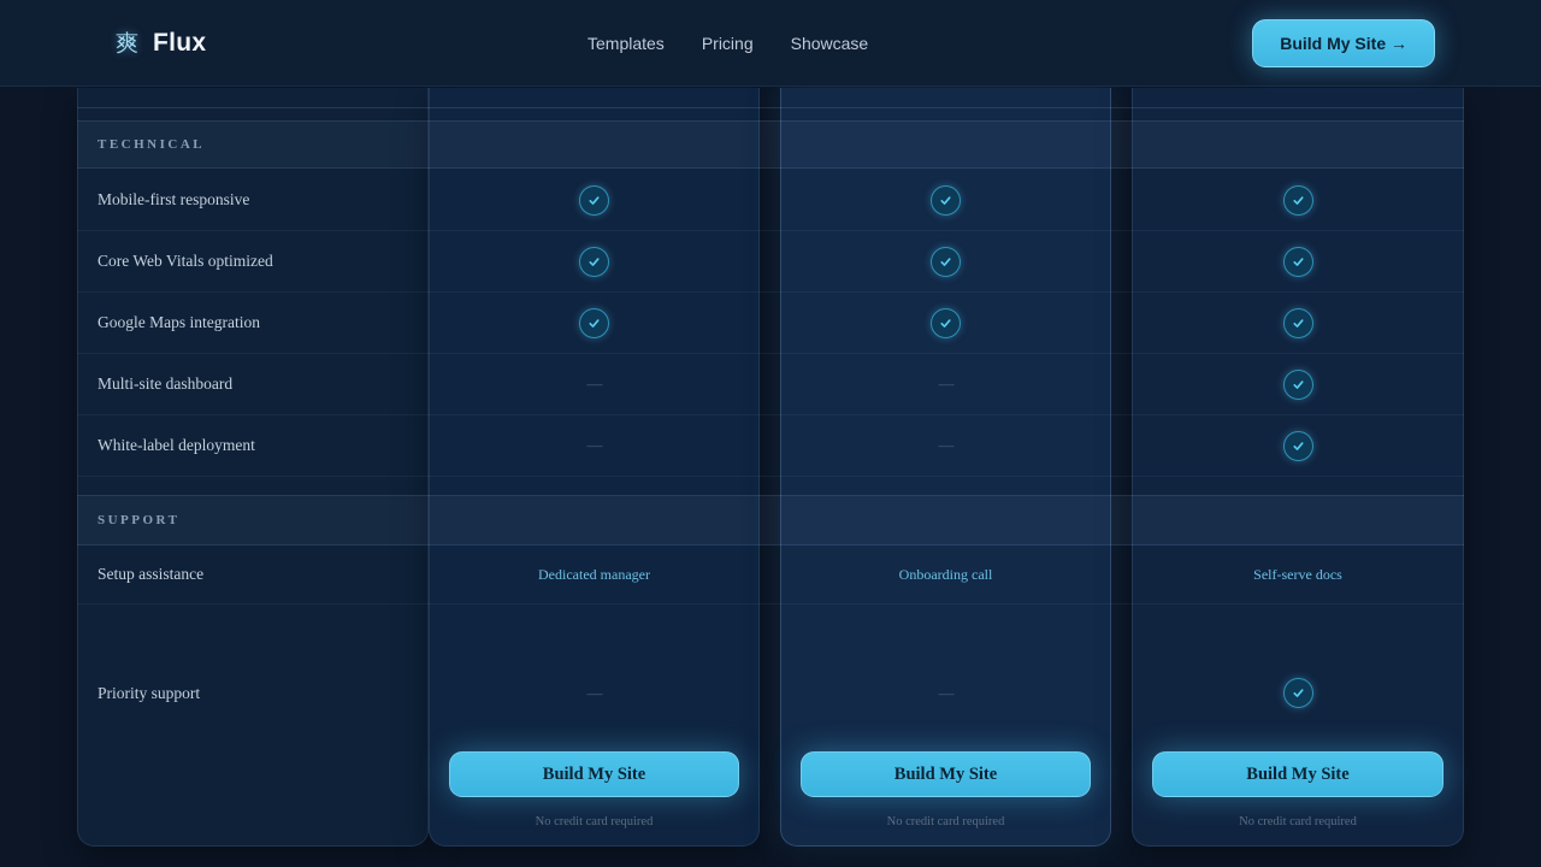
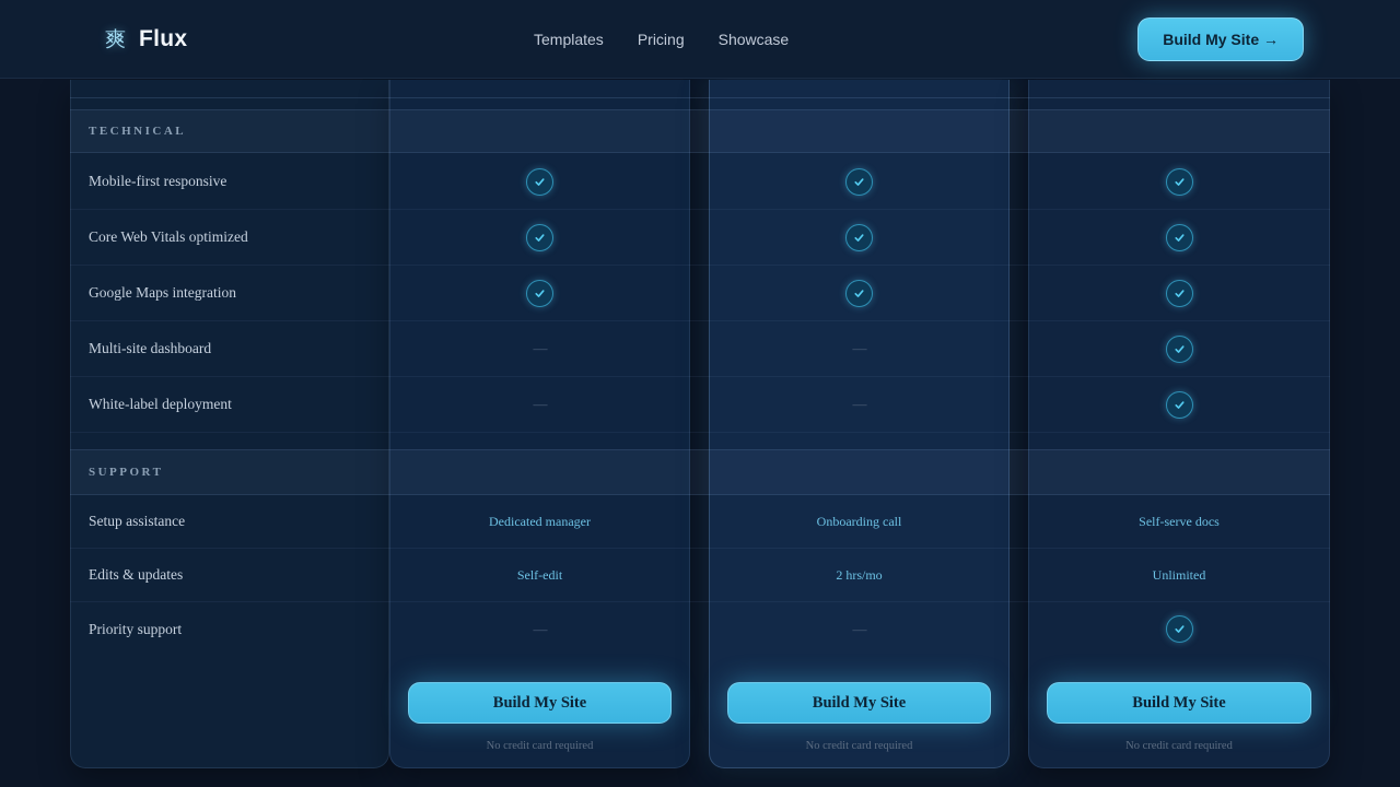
  爽
  Flux
  Templates
  Pricing
  Showcase
  Build My Site →
  TECHNICAL
  Mobile-first responsive
  Core Web Vitals optimized
  Google Maps integration
  Multi-site dashboard
  —
  —
  White-label deployment
  —
  —
  SUPPORT
  Setup assistance
  Dedicated manager
  Onboarding call
  Self-serve docs
+ Edits & updates
+ Self-edit
+ 2 hrs/mo
+ Unlimited
  Priority support
  —
  —
  Build My Site
  Build My Site
  Build My Site
  No credit card required
  No credit card required
  No credit card required
